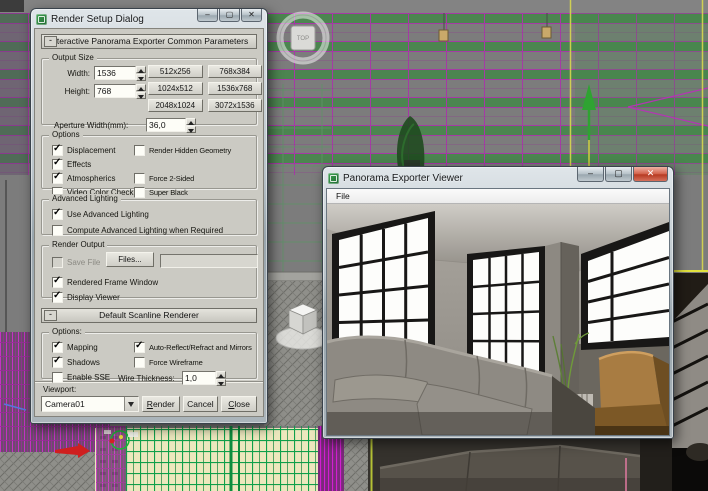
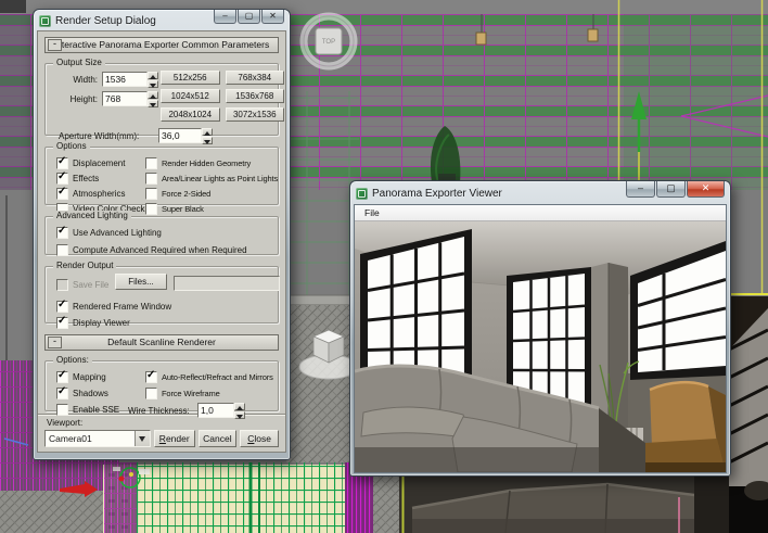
  Render Setup Dialog
  –
  ▢
  ✕
  -
  teractive Panorama Exporter Common Parameters
  Output Size
  Width:
  1536
  Height:
  768
  512x256
  768x384
  1024x512
  1536x768
  2048x1024
  3072x1536
  Aperture Width(mm):
  36,0
  Options
  Displacement
  Effects
  Atmospherics
  Video Color Check
  Render Hidden Geometry
+ Area/Linear Lights as Point Lights
  Force 2-Sided
  Super Black
  Advanced Lighting
  Use Advanced Lighting
- Compute Advanced Lighting when Required
+ Compute Advanced Required when Required
  Render Output
  Save File
  Files...
  Rendered Frame Window
  Display Viewer
  -
  Default Scanline Renderer
  Options:
  Mapping
  Shadows
  Enable SSE
  Auto-Reflect/Refract and Mirrors
  Force Wireframe
  Wire Thickness:
  1,0
  Viewport:
  Camera01
  Render
  Cancel
  Close
  Panorama Exporter Viewer
  –
  ▢
  ✕
  File
